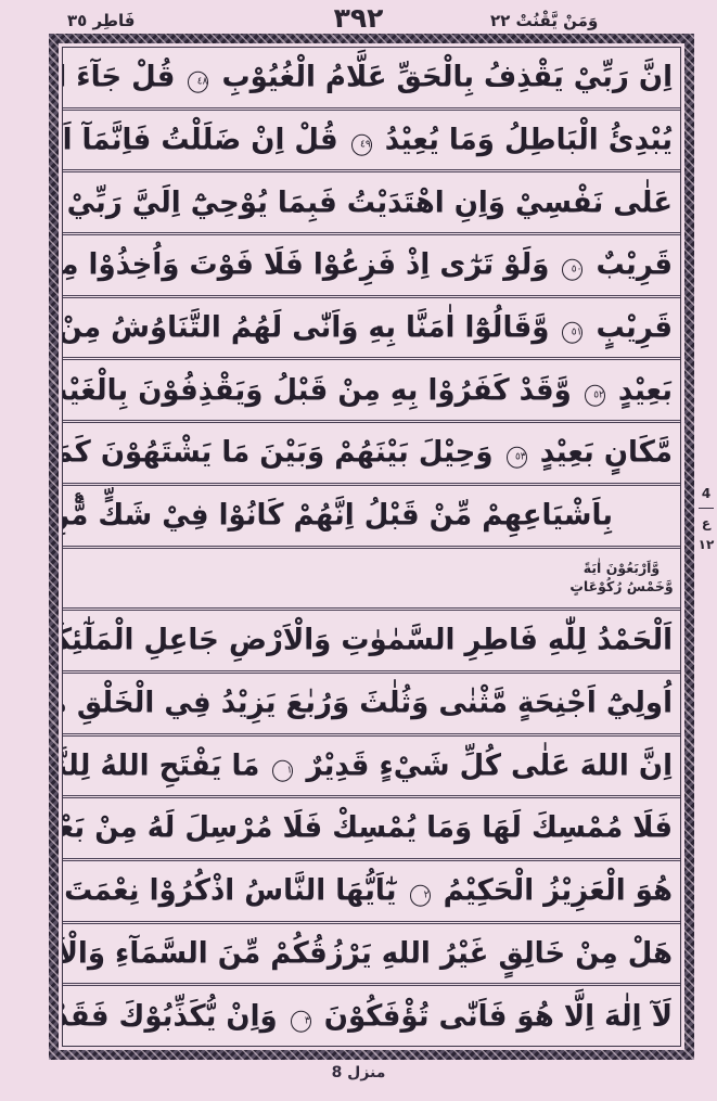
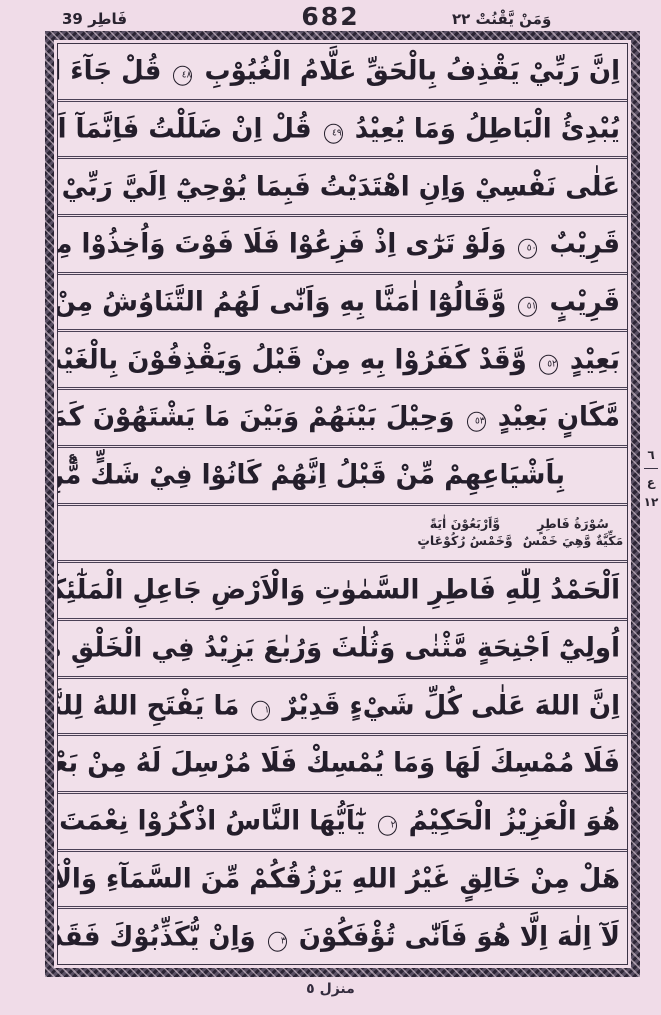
- فَاطِر ٣٥
+ فَاطِر 39
- ٣٩٢
+ 682
  وَمَنْ يَّقْنُتْ ٢٢
  اِنَّ رَبِّيْ يَقْذِفُ بِالْحَقِّ عَلَّامُ الْغُيُوْبِ ٤٨ قُلْ جَآءَ
  يُبْدِئُ الْبَاطِلُ وَمَا يُعِيْدُ ٤٩ قُلْ اِنْ ضَلَلْتُ فَاِنَّمَآ اَ
  عَلٰى نَفْسِيْ وَاِنِ اهْتَدَيْتُ فَبِمَا يُوْحِيْٓ اِلَيَّ رَبِّيْ
  قَرِيْبٌ ٥٠ وَلَوْ تَرٰٓى اِذْ فَزِعُوْا فَلَا فَوْتَ وَاُخِذُوْا مِ
  قَرِيْبٍ ٥١ وَّقَالُوْٓا اٰمَنَّا بِهِ وَاَنّٰى لَهُمُ التَّنَاوُشُ مِنْ
  بَعِيْدٍ ٥٢ وَّقَدْ كَفَرُوْا بِهِ مِنْ قَبْلُ وَيَقْذِفُوْنَ بِالْغَيْ
  مَّكَانٍ بَعِيْدٍ ٥٣ وَحِيْلَ بَيْنَهُمْ وَبَيْنَ مَا يَشْتَهُوْنَ كَمَ
  ع
  بِاَشْيَاعِهِمْ مِّنْ قَبْلُ اِنَّهُمْ كَانُوْا فِيْ شَكٍّ مُّرِ
+ سُوْرَةُ فَاطِرٍ مَكِّيَّةٌ وَّهِيَ خَمْسٌ
  وَّاَرْبَعُوْنَ اٰيَةً وَّخَمْسُ رُكُوْعَاتٍ
  اَلْحَمْدُ لِلّٰهِ فَاطِرِ السَّمٰوٰتِ وَالْاَرْضِ جَاعِلِ الْمَلٰٓئِكَ
  اُولِيْٓ اَجْنِحَةٍ مَّثْنٰى وَثُلٰثَ وَرُبٰعَ يَزِيْدُ فِي الْخَلْقِ
  اِنَّ اللهَ عَلٰى كُلِّ شَيْءٍ قَدِيْرٌ ١ مَا يَفْتَحِ اللهُ لِلنَّ
  فَلَا مُمْسِكَ لَهَا وَمَا يُمْسِكْ فَلَا مُرْسِلَ لَهُ مِنْ بَعْ
  هُوَ الْعَزِيْزُ الْحَكِيْمُ ٢ يٰٓاَيُّهَا النَّاسُ اذْكُرُوْا نِعْمَتَ
  هَلْ مِنْ خَالِقٍ غَيْرُ اللهِ يَرْزُقُكُمْ مِّنَ السَّمَآءِ وَالْاَ
  لَآ اِلٰهَ اِلَّا هُوَ فَاَنّٰى تُؤْفَكُوْنَ ٣ وَاِنْ يُّكَذِّبُوْكَ فَقَدْ
- 4
+ ٦
  ع
  ١٢
- منزل 8
+ منزل ٥
